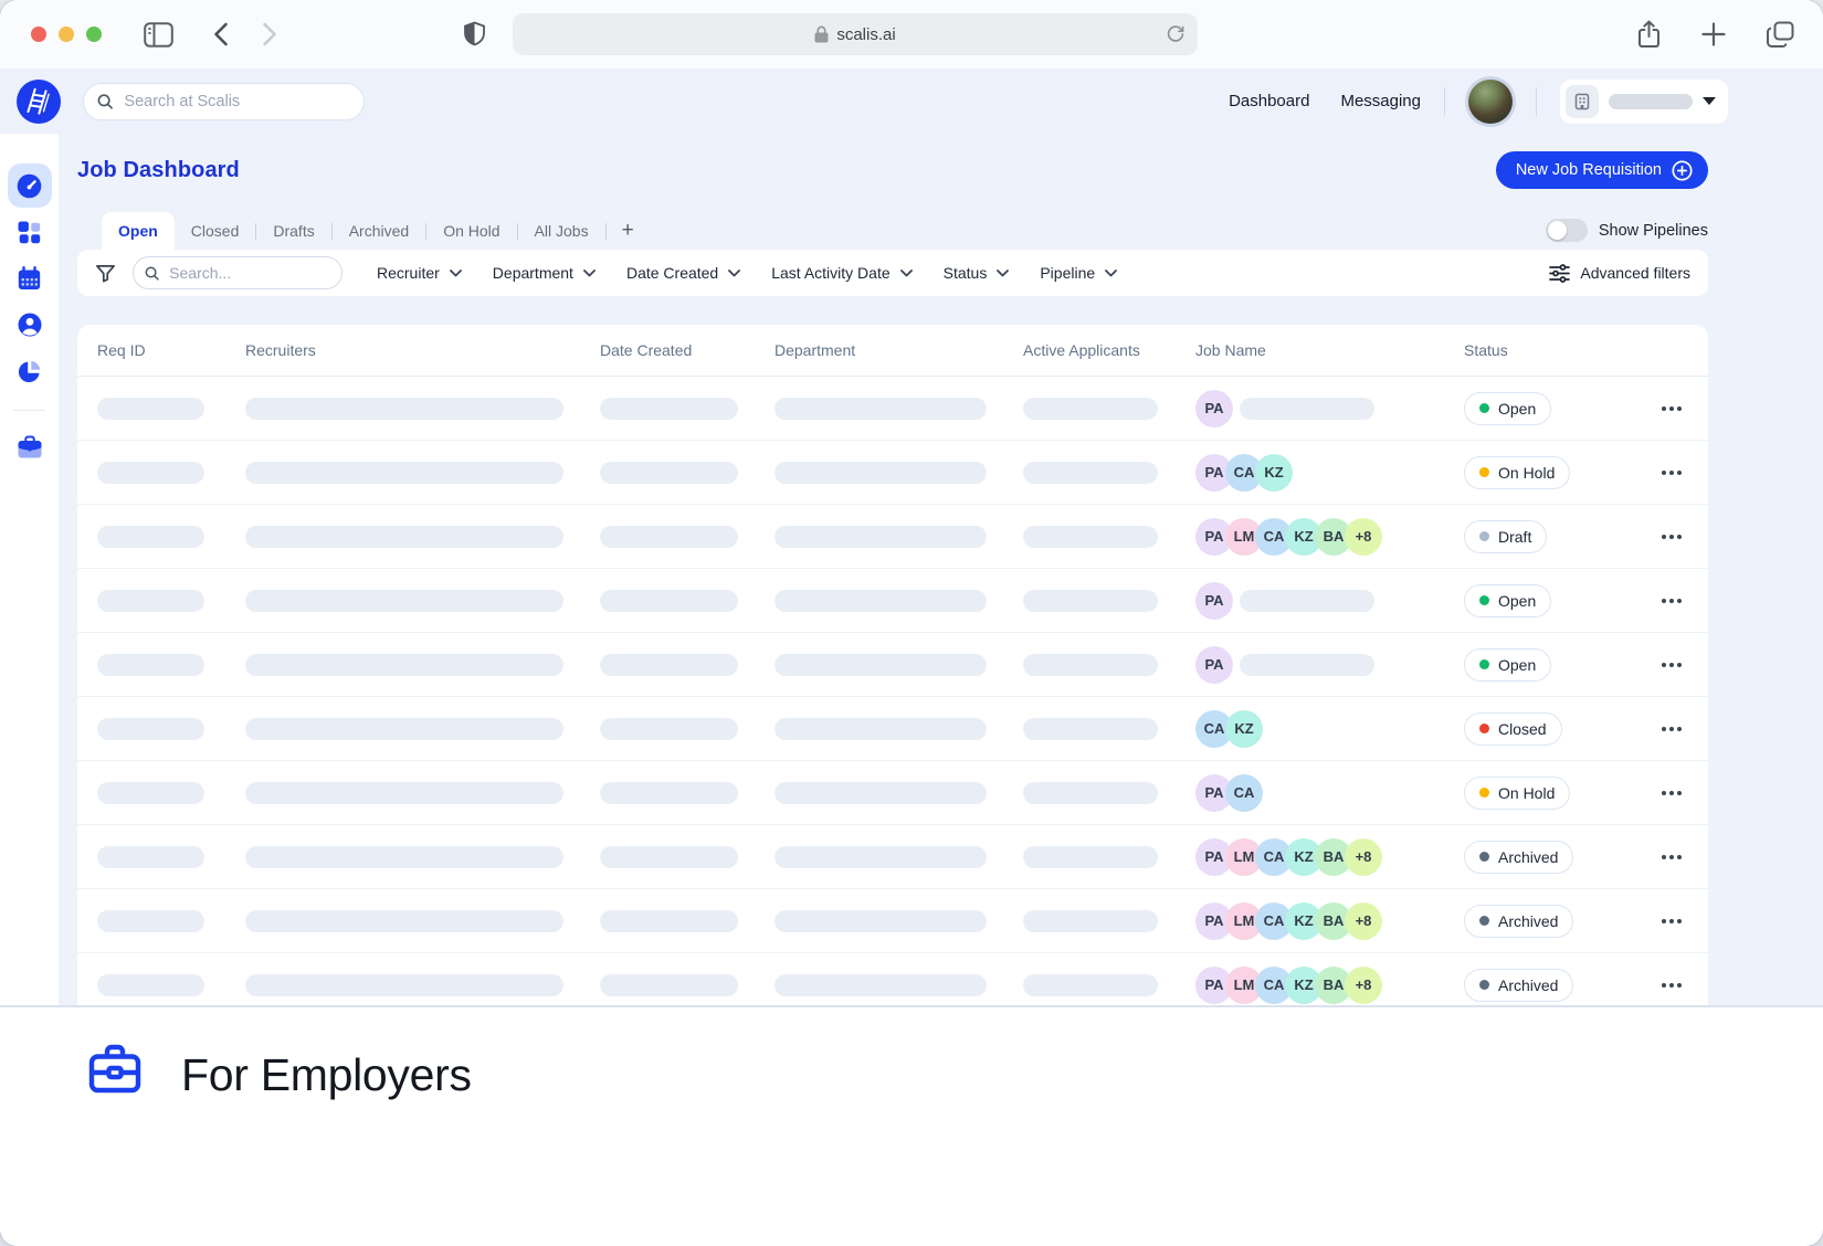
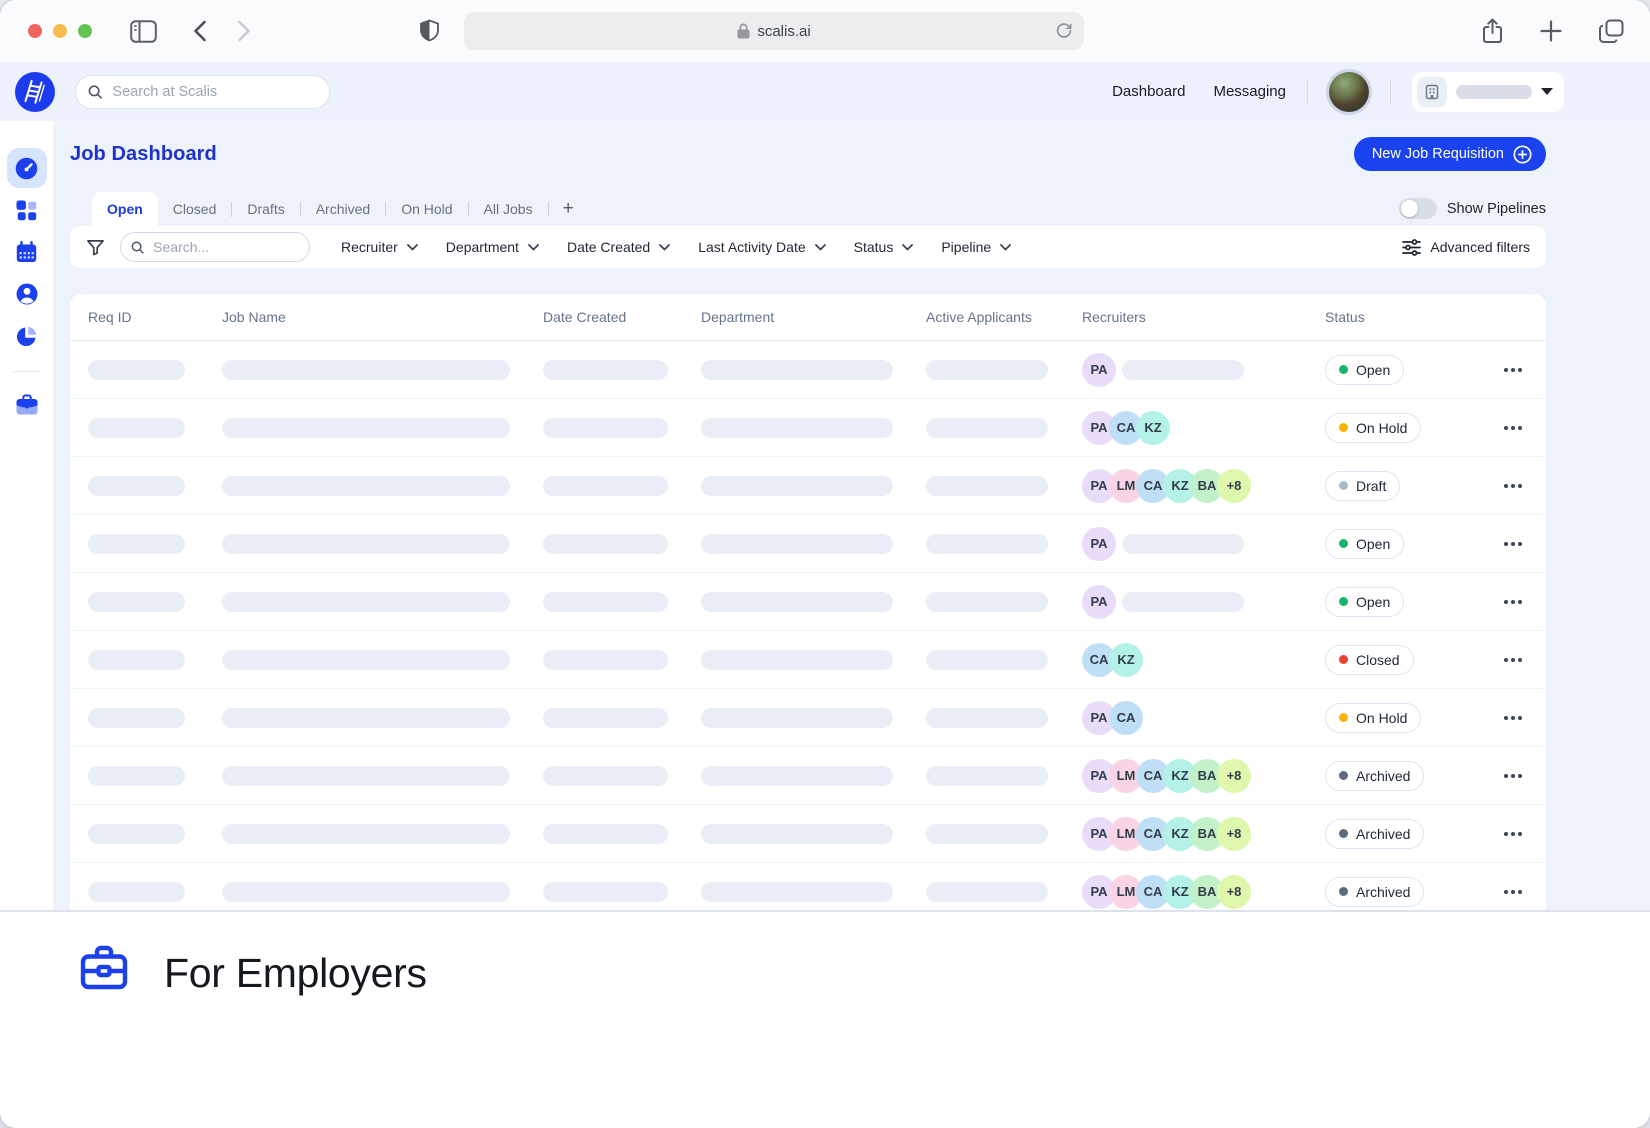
  scalis.ai
  Search at Scalis
  Dashboard
  Messaging
  Job Dashboard
  New Job Requisition
  Open
  Closed
  Drafts
  Archived
  On Hold
  All Jobs
  +
  Show Pipelines
  Search...
  Recruiter
  Department
  Date Created
  Last Activity Date
  Status
  Pipeline
  Advanced filters
  Req ID
- Recruiters
+ Job Name
  Date Created
  Department
  Active Applicants
- Job Name
+ Recruiters
  Status
  PA
  Open
  PA
  CA
  KZ
  On Hold
  PA
  LM
  CA
  KZ
  BA
  +8
  Draft
  PA
  Open
  PA
  Open
  CA
  KZ
  Closed
  PA
  CA
  On Hold
  PA
  LM
  CA
  KZ
  BA
  +8
  Archived
  PA
  LM
  CA
  KZ
  BA
  +8
  Archived
  PA
  LM
  CA
  KZ
  BA
  +8
  Archived
  For Employers
